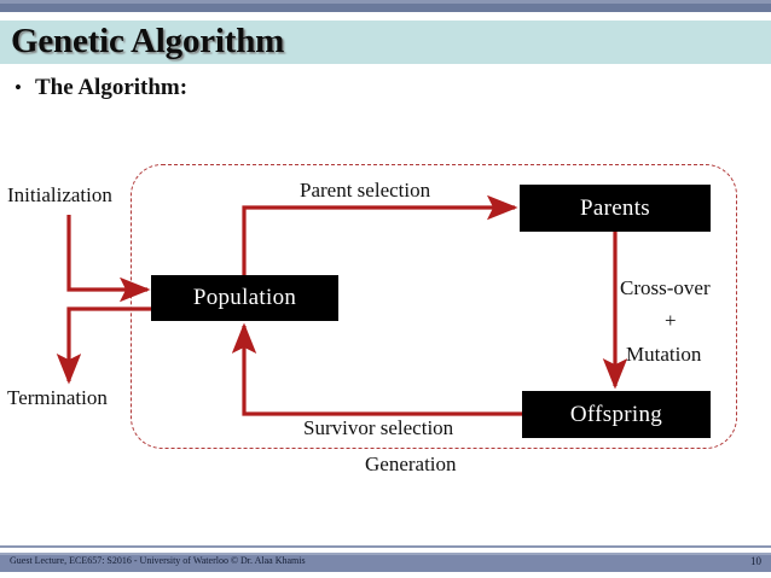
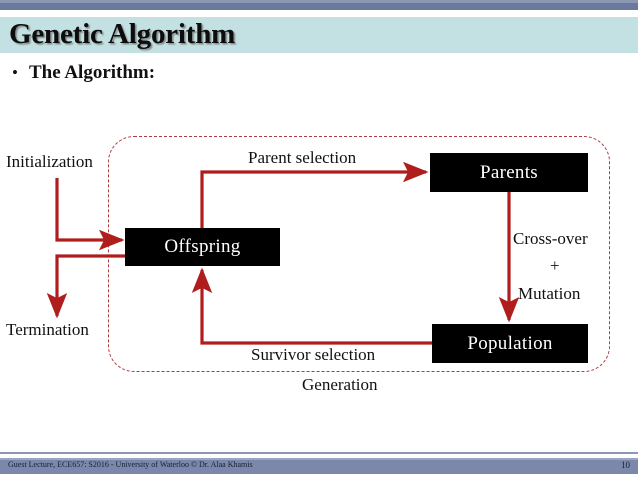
  Genetic Algorithm
  •
  The Algorithm:
- Population
+ Offspring
  Parents
- Offspring
+ Population
  Initialization
  Termination
  Parent selection
  Survivor selection
  Generation
  Cross-over
  +
  Mutation
  Guest Lecture, ECE657: S2016 - University of Waterloo © Dr. Alaa Khamis
  10
